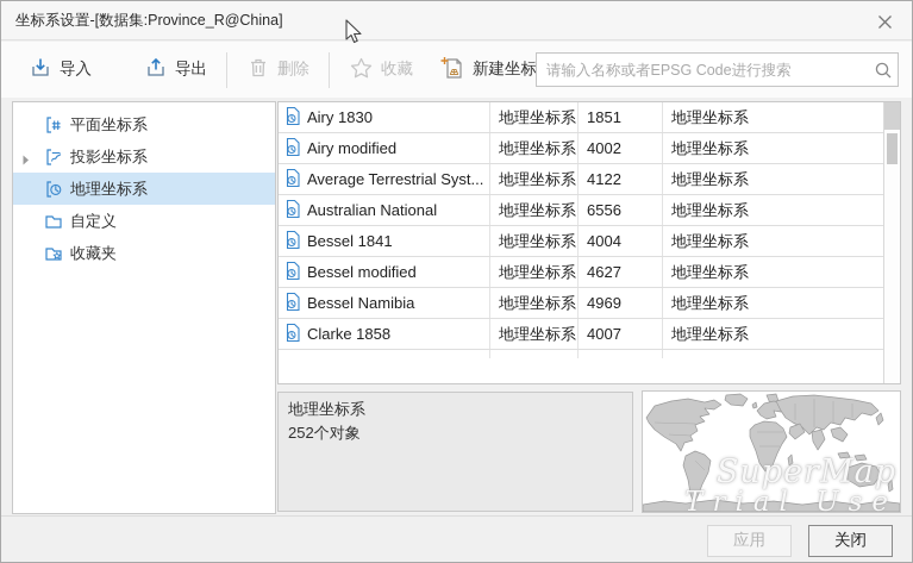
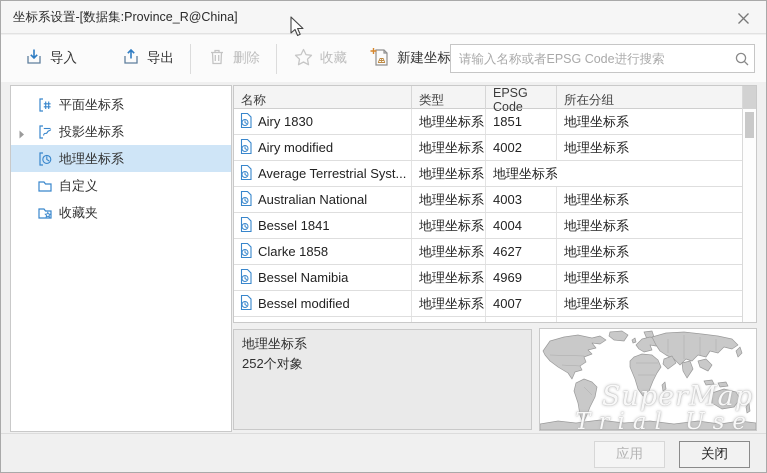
  坐标系设置-[数据集:Province_R@China]
  导入
  导出
  删除
  收藏
  新建坐标
  请输入名称或者EPSG Code进行搜索
  平面坐标系
  投影坐标系
  地理坐标系
  自定义
  收藏夹
+ 名称
+ 类型
+ EPSG Code
+ 所在分组
  Airy 1830
  地理坐标系
  1851
  地理坐标系
  Airy modified
  地理坐标系
  4002
  地理坐标系
  Average Terrestrial Syst...
  地理坐标系
- 4122
  地理坐标系
  Australian National
  地理坐标系
- 6556
+ 4003
  地理坐标系
  Bessel 1841
  地理坐标系
  4004
  地理坐标系
- Bessel modified
+ Clarke 1858
  地理坐标系
  4627
  地理坐标系
  Bessel Namibia
  地理坐标系
  4969
  地理坐标系
- Clarke 1858
+ Bessel modified
  地理坐标系
  4007
  地理坐标系
  地理坐标系
  252个对象
  SuperMap
  Trial Use
  应用
  关闭
